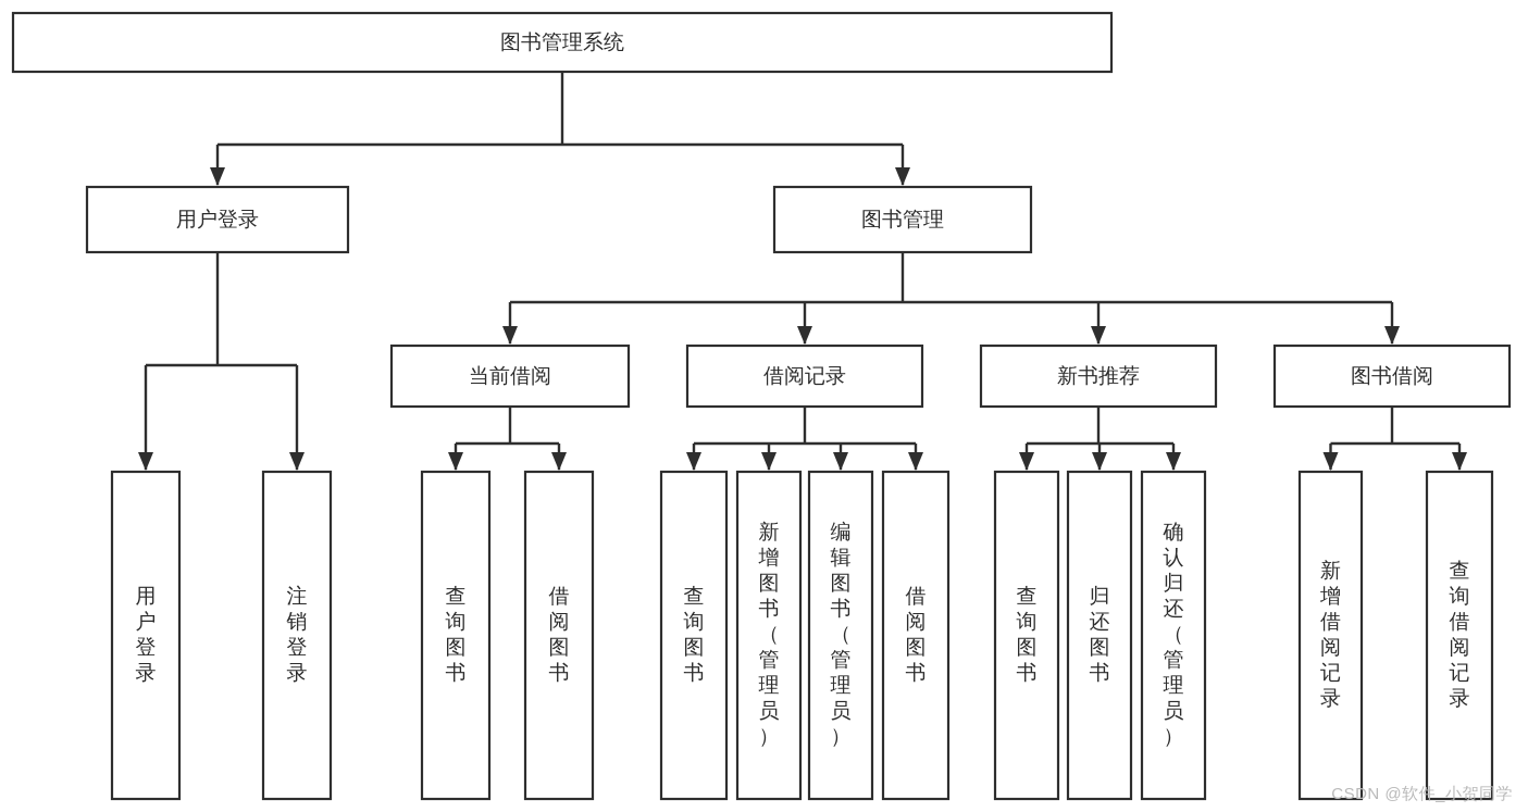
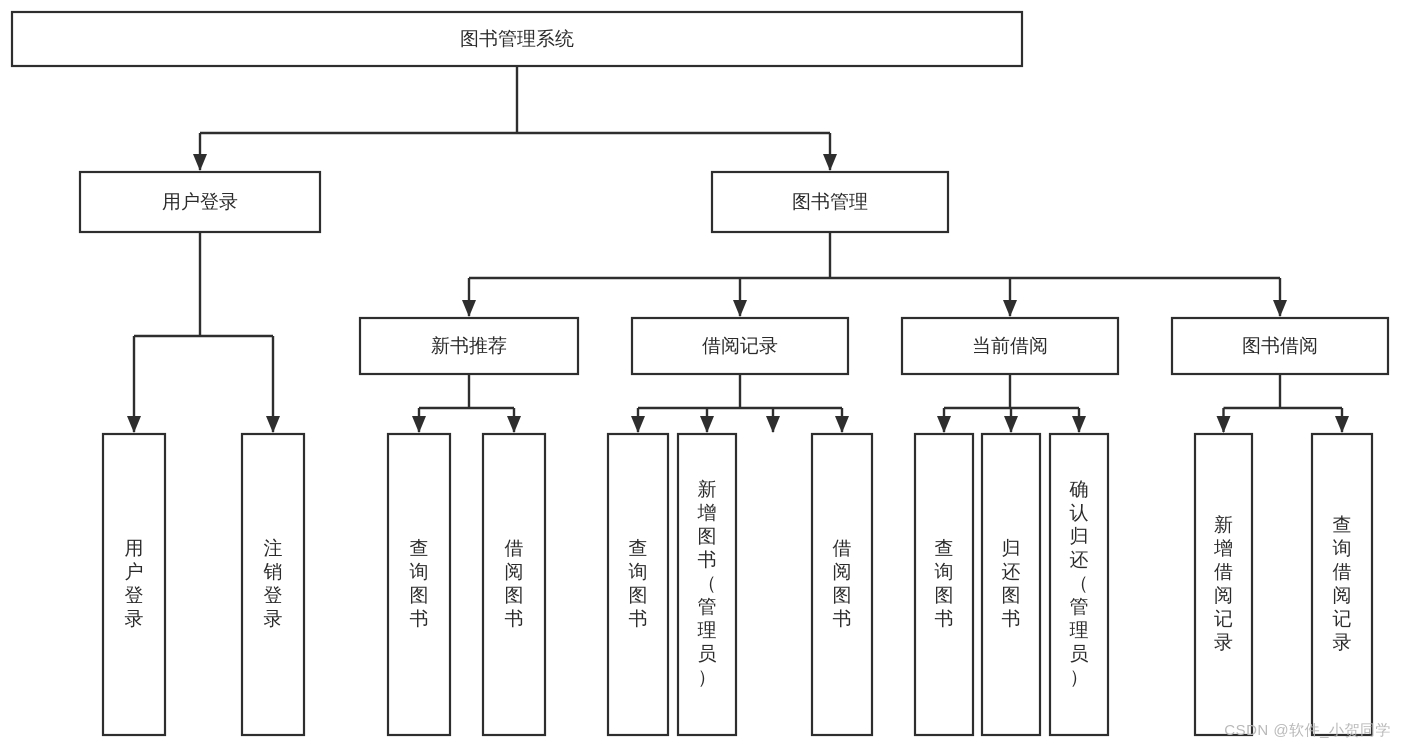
  用户登录
  注销登录
  查询图书
  借阅图书
- 当前借阅
+ 新书推荐
  查询图书
  新增图书（管理员）
- 编辑图书（管理员）
  借阅图书
  借阅记录
  查询图书
  归还图书
  确认归还（管理员）
- 新书推荐
+ 当前借阅
  新增借阅记录
  查询借阅记录
  图书借阅
  图书管理系统
  用户登录
  图书管理
  CSDN @软件_小贺同学
